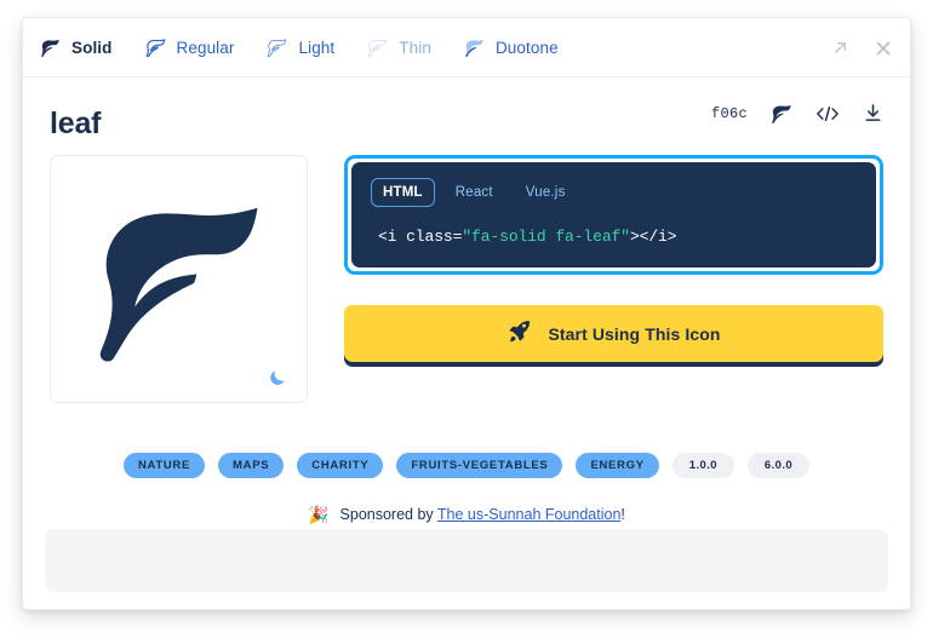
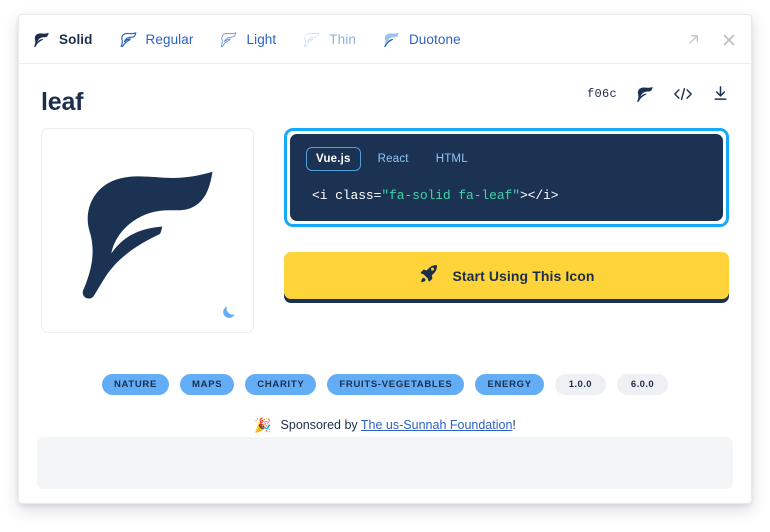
  Solid
  Regular
  Light
  Thin
  Duotone
  leaf
  f06c
- HTML
+ Vue.js
  React
- Vue.js
+ HTML
  <i class="fa-solid fa-leaf"></i>
  Start Using This Icon
  NATURE
  MAPS
  CHARITY
  FRUITS-VEGETABLES
  ENERGY
  1.0.0
  6.0.0
  🎉
  Sponsored by The us-Sunnah Foundation!
